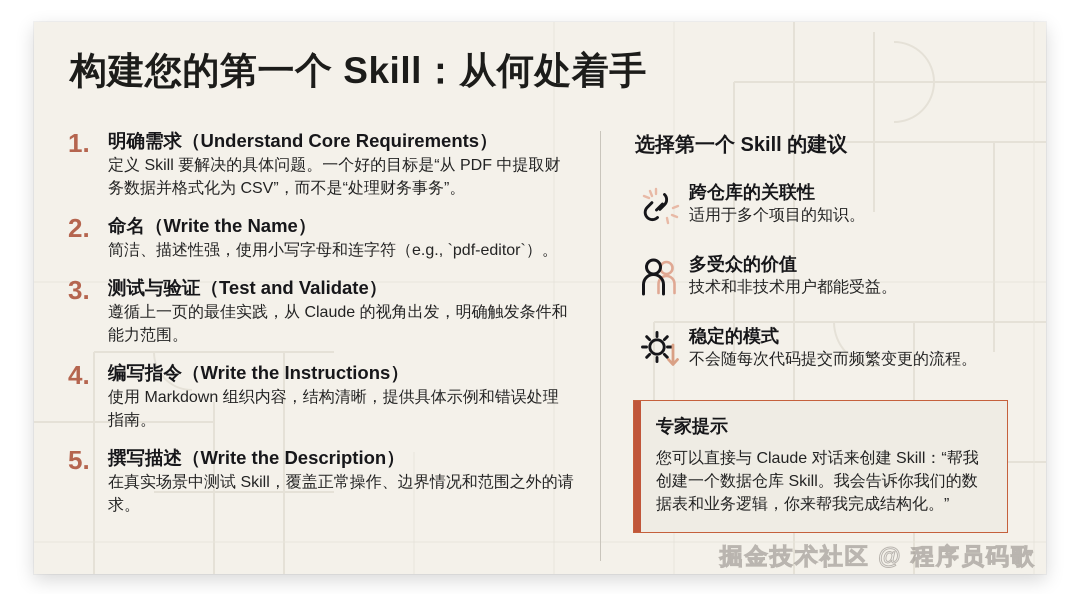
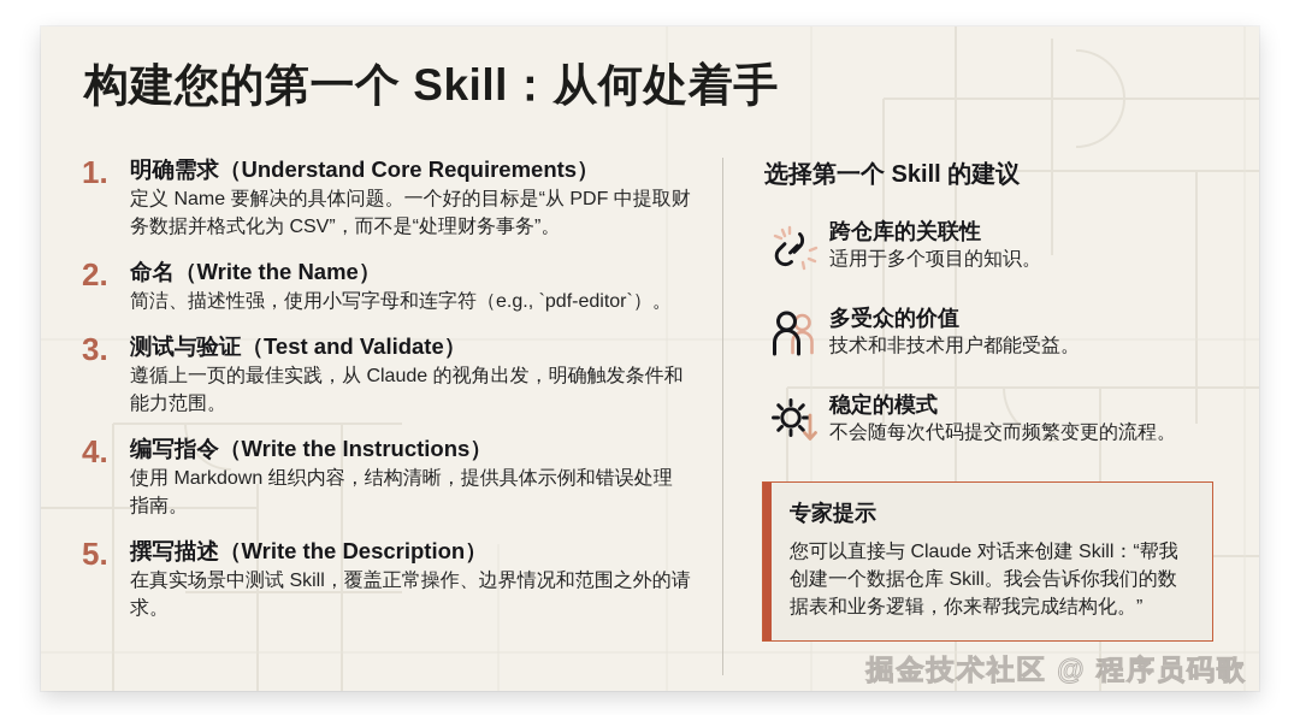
  构建您的第一个 Skill：从何处着手
  1.
  明确需求（Understand Core Requirements）
- 定义 Skill 要解决的具体问题。一个好的目标是“从 PDF 中提取财务数据并格式化为 CSV”，而不是“处理财务事务”。
+ 定义 Name 要解决的具体问题。一个好的目标是“从 PDF 中提取财务数据并格式化为 CSV”，而不是“处理财务事务”。
  2.
  命名（Write the Name）
  简洁、描述性强，使用小写字母和连字符（e.g., `pdf-editor`）。
  3.
  测试与验证（Test and Validate）
  遵循上一页的最佳实践，从 Claude 的视角出发，明确触发条件和能力范围。
  4.
  编写指令（Write the Instructions）
  使用 Markdown 组织内容，结构清晰，提供具体示例和错误处理指南。
  5.
  撰写描述（Write the Description）
  在真实场景中测试 Skill，覆盖正常操作、边界情况和范围之外的请求。
  选择第一个 Skill 的建议
  跨仓库的关联性
  适用于多个项目的知识。
  多受众的价值
  技术和非技术用户都能受益。
  稳定的模式
  不会随每次代码提交而频繁变更的流程。
  专家提示
  您可以直接与 Claude 对话来创建 Skill：“帮我创建一个数据仓库 Skill。我会告诉你我们的数据表和业务逻辑，你来帮我完成结构化。”
  掘金技术社区 @ 程序员码歌
